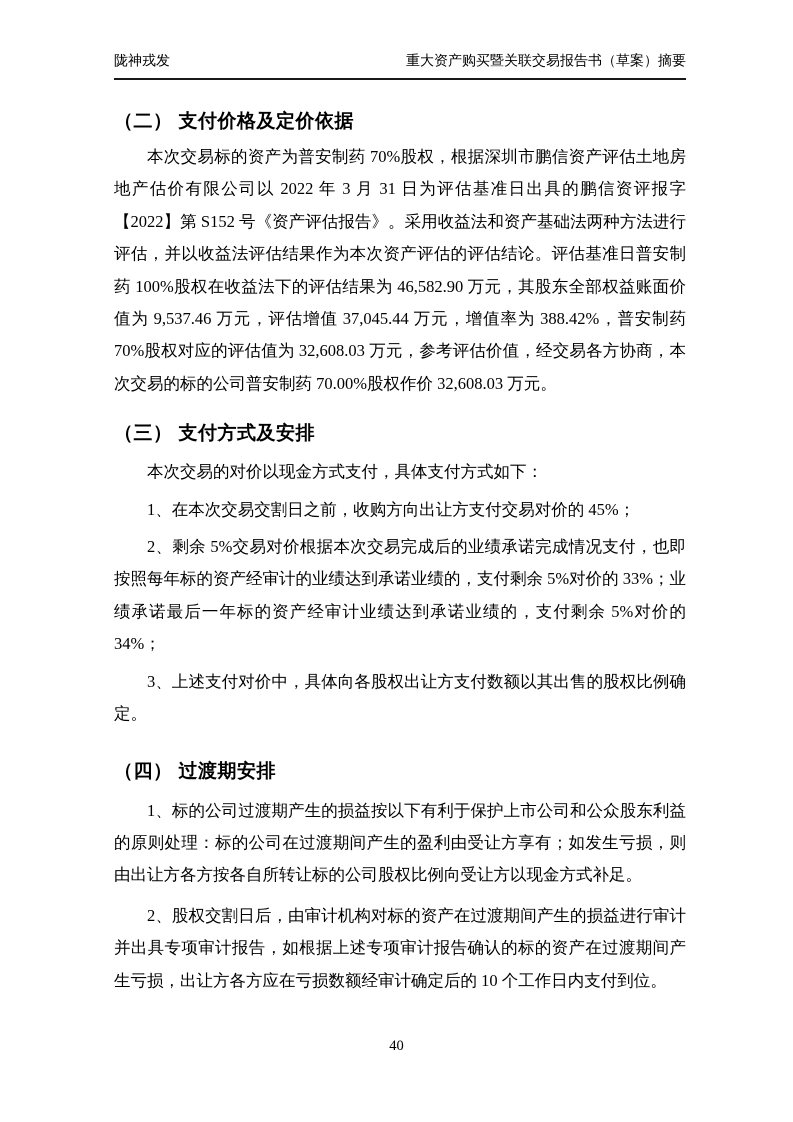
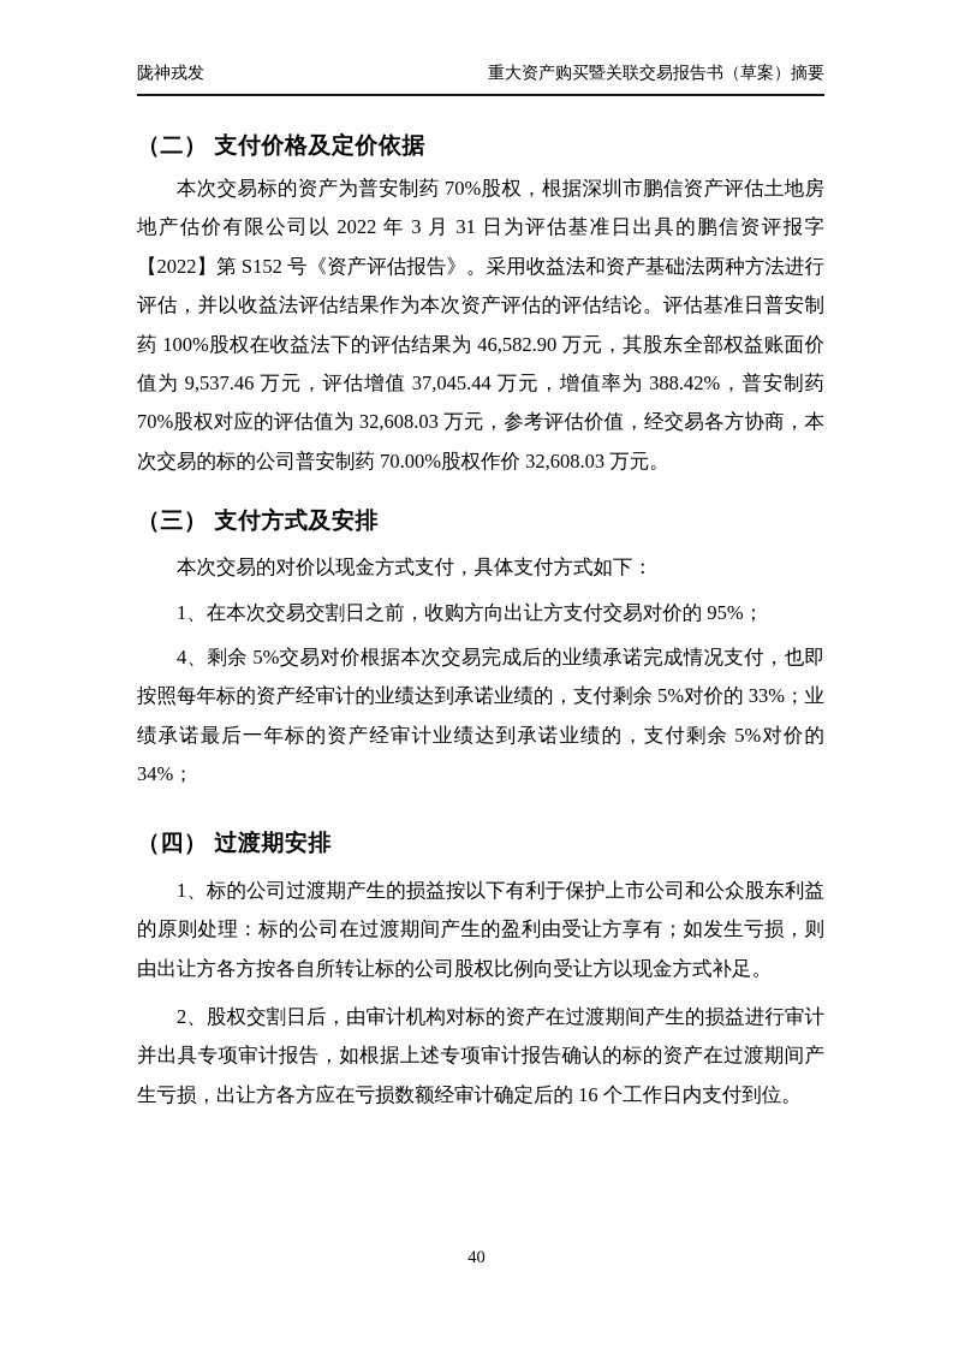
  陇神戎发
  重大资产购买暨关联交易报告书（草案）摘要
  （二） 支付价格及定价依据
  本次交易标的资产为普安制药 70%股权，根据深圳市鹏信资产评估土地房地产估价有限公司以 2022 年 3 月 31 日为评估基准日出具的鹏信资评报字【2022】第 S152 号《资产评估报告》。采用收益法和资产基础法两种方法进行评估，并以收益法评估结果作为本次资产评估的评估结论。评估基准日普安制药 100%股权在收益法下的评估结果为 46,582.90 万元，其股东全部权益账面价值为 9,537.46 万元，评估增值 37,045.44 万元，增值率为 388.42%，普安制药 70%股权对应的评估值为 32,608.03 万元，参考评估价值，经交易各方协商，本次交易的标的公司普安制药 70.00%股权作价 32,608.03 万元。
  （三） 支付方式及安排
  本次交易的对价以现金方式支付，具体支付方式如下：
- 1、在本次交易交割日之前，收购方向出让方支付交易对价的 45%；
+ 1、在本次交易交割日之前，收购方向出让方支付交易对价的 95%；
- 2、剩余 5%交易对价根据本次交易完成后的业绩承诺完成情况支付，也即按照每年标的资产经审计的业绩达到承诺业绩的，支付剩余 5%对价的 33%；业绩承诺最后一年标的资产经审计业绩达到承诺业绩的，支付剩余 5%对价的 34%；
+ 4、剩余 5%交易对价根据本次交易完成后的业绩承诺完成情况支付，也即按照每年标的资产经审计的业绩达到承诺业绩的，支付剩余 5%对价的 33%；业绩承诺最后一年标的资产经审计业绩达到承诺业绩的，支付剩余 5%对价的 34%；
- 3、上述支付对价中，具体向各股权出让方支付数额以其出售的股权比例确定。
  （四） 过渡期安排
  1、标的公司过渡期产生的损益按以下有利于保护上市公司和公众股东利益的原则处理：标的公司在过渡期间产生的盈利由受让方享有；如发生亏损，则由出让方各方按各自所转让标的公司股权比例向受让方以现金方式补足。
- 2、股权交割日后，由审计机构对标的资产在过渡期间产生的损益进行审计并出具专项审计报告，如根据上述专项审计报告确认的标的资产在过渡期间产生亏损，出让方各方应在亏损数额经审计确定后的 10 个工作日内支付到位。
+ 2、股权交割日后，由审计机构对标的资产在过渡期间产生的损益进行审计并出具专项审计报告，如根据上述专项审计报告确认的标的资产在过渡期间产生亏损，出让方各方应在亏损数额经审计确定后的 16 个工作日内支付到位。
  40
